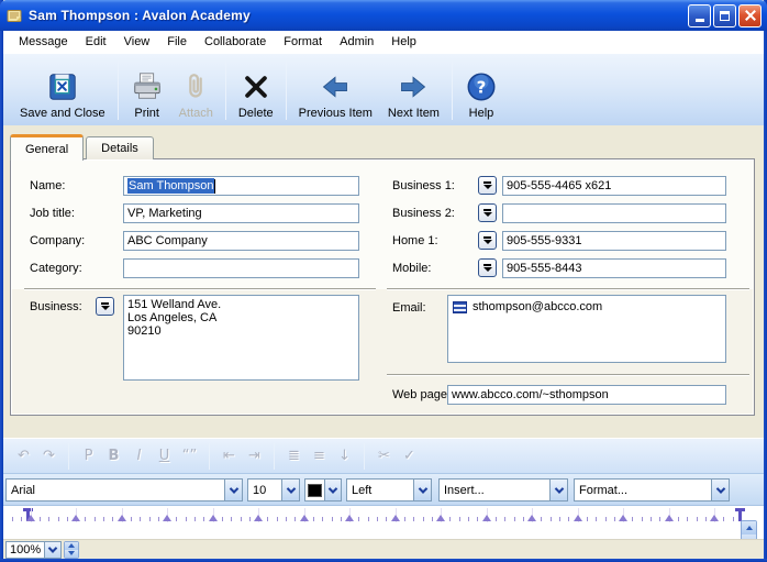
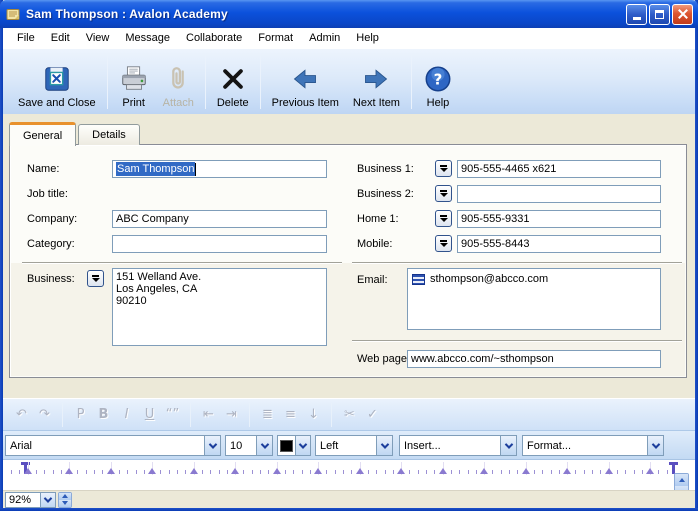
  Sam Thompson : Avalon Academy
- Message
+ File
  Edit
  View
- File
+ Message
  Collaborate
  Format
  Admin
  Help
  Save and Close
  Print
  Attach
  Delete
  Previous Item
  Next Item
  ?
  Help
  General
  Details
  Name:
  Sam Thompson
  Job title:
- VP, Marketing
  Company:
  ABC Company
  Category:
  Business 1:
  905-555-4465 x621
  Business 2:
  Home 1:
  905-555-9331
  Mobile:
  905-555-8443
  Business:
  151 Welland Ave.
  Los Angeles, CA
  90210
  Email:
  sthompson@abcco.com
  Web page
  www.abcco.com/~sthompson
  ↶
  ↷
  P
  B
  I
  U
  “”
  ⇤
  ⇥
  ≣
  ≡
  ↓
  ✂
  ✓
  Arial
  10
  Left
  Insert...
  Format...
- 100%
+ 92%
